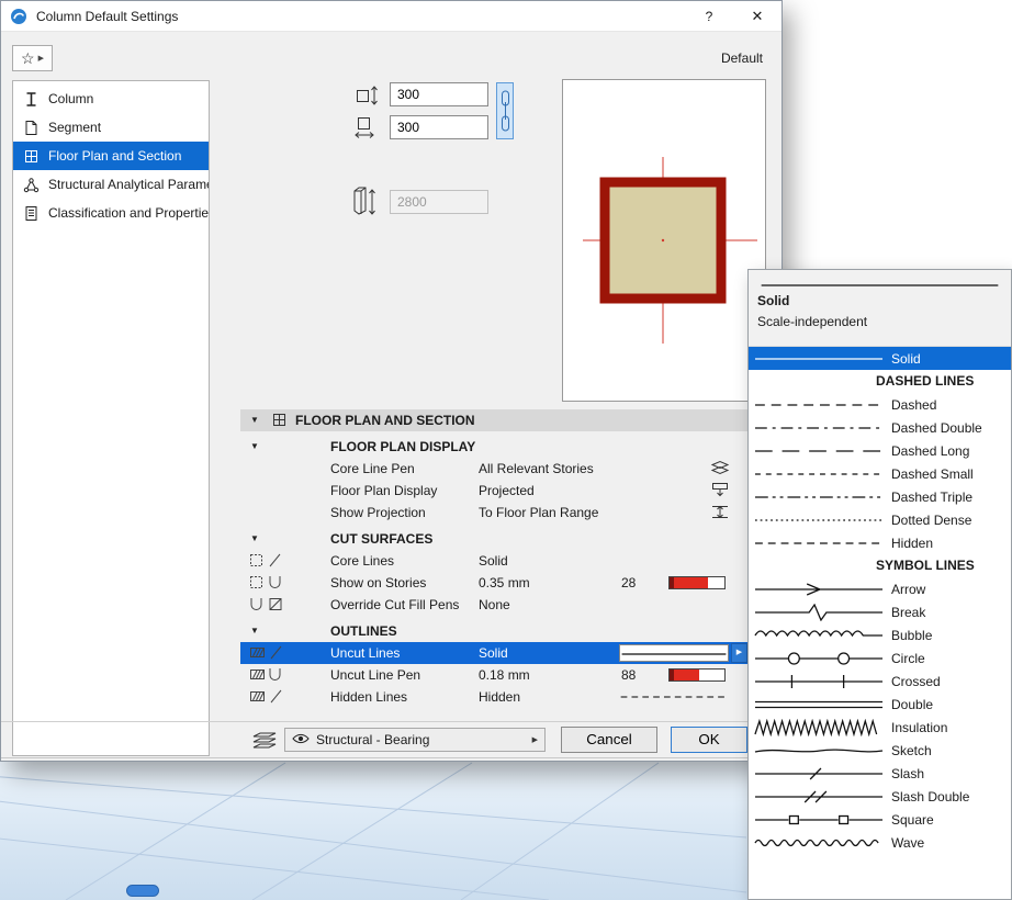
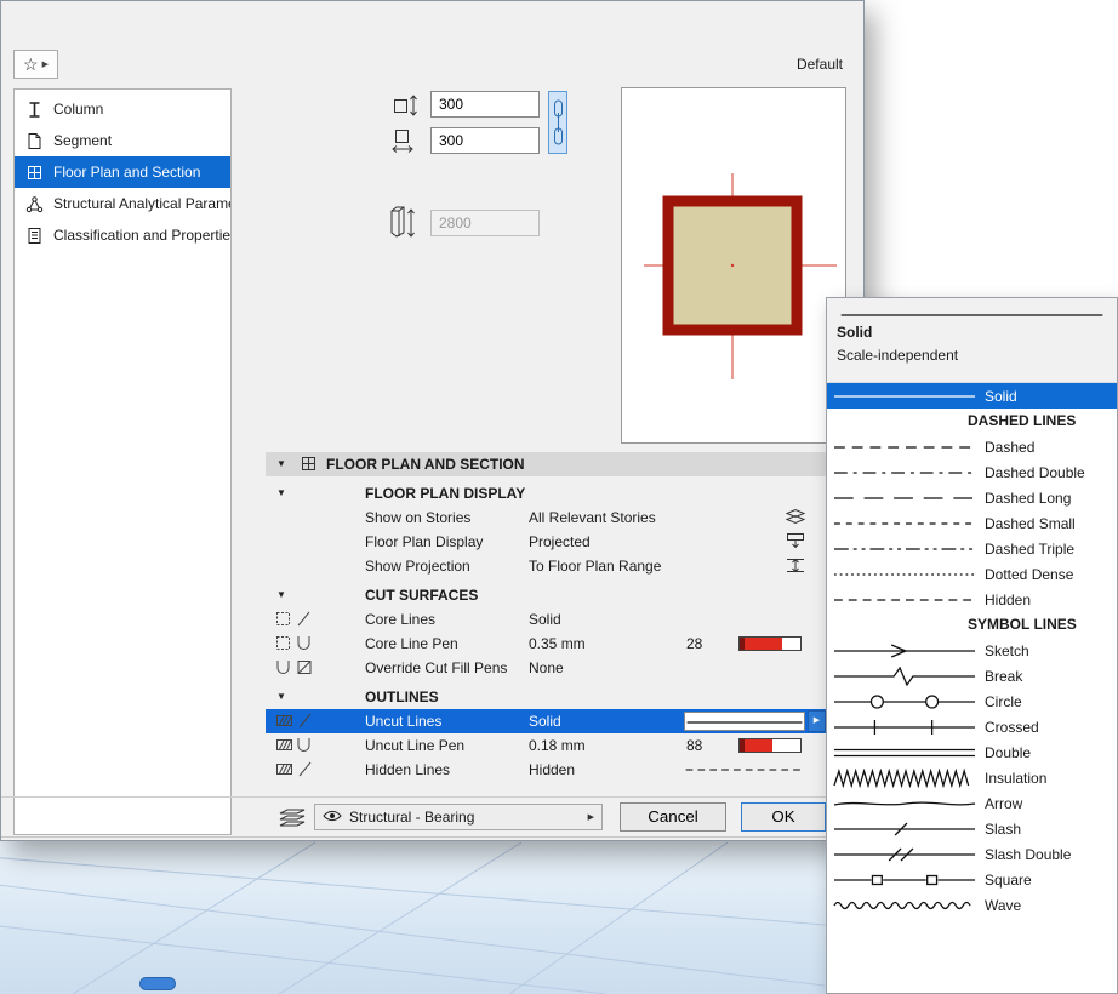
- Column Default Settings
- ?
- ✕
  ☆
  Default
  Column
  Segment
  Floor Plan and Section
  Structural Analytical Param
  Classification and Propertie
  300
  300
  2800
  ▼
  FLOOR PLAN AND SECTION
  ▼
  FLOOR PLAN DISPLAY
- Core Line Pen
+ Show on Stories
  All Relevant Stories
  Floor Plan Display
  Projected
  Show Projection
  To Floor Plan Range
  ▼
  CUT SURFACES
  Core Lines
  Solid
- Show on Stories
+ Core Line Pen
  0.35 mm
  28
  Override Cut Fill Pens
  None
  ▼
  OUTLINES
  Uncut Lines
  Solid
  Uncut Line Pen
  0.18 mm
  88
  Hidden Lines
  Hidden
  Structural - Bearing
  Cancel
  OK
  Solid
  Scale-independent
  Solid
  DASHED LINES
  Dashed
  Dashed Double
  Dashed Long
  Dashed Small
  Dashed Triple
  Dotted Dense
  Hidden
  SYMBOL LINES
- Arrow
+ Sketch
  Break
- Bubble
  Circle
  Crossed
  Double
  Insulation
- Sketch
+ Arrow
  Slash
  Slash Double
  Square
  Wave
